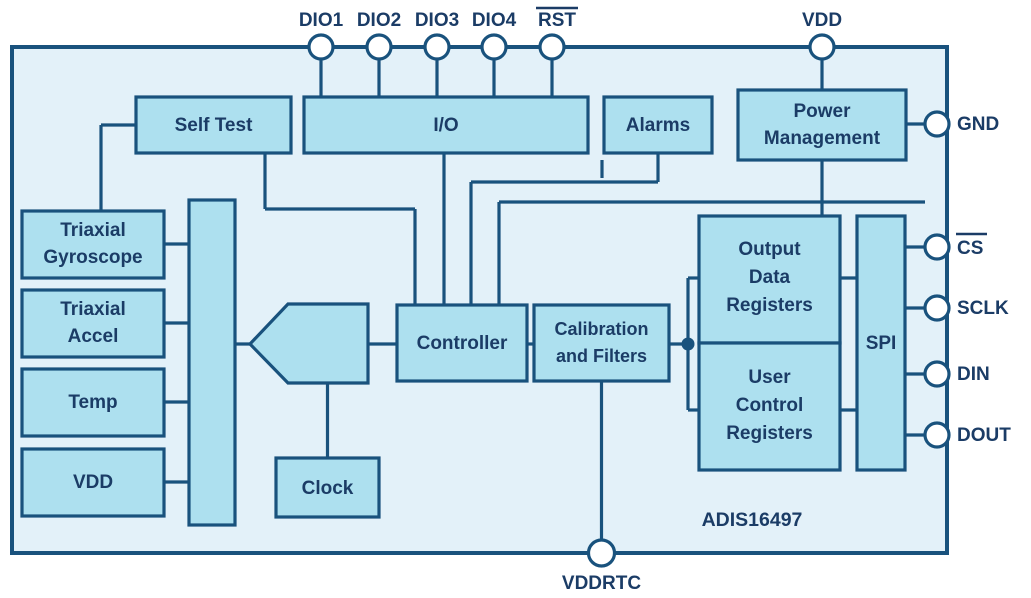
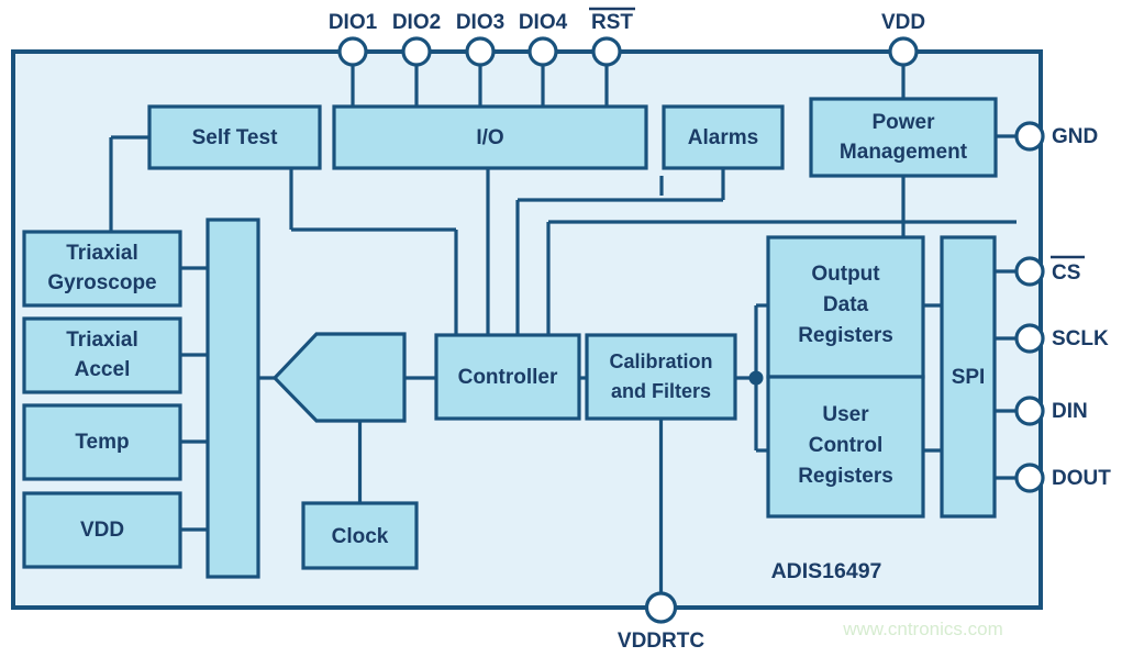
  Self Test
  I/O
  Alarms
  Power
  Management
  Triaxial
  Gyroscope
  Triaxial
  Accel
  Temp
  VDD
  Controller
  Clock
  Calibration
  and Filters
  Output
  Data
  Registers
  User
  Control
  Registers
  SPI
  DIO1
  DIO2
  DIO3
  DIO4
  RST
  VDD
  GND
  CS
  SCLK
  DIN
  DOUT
  VDDRTC
  ADIS16497
+ www.cntronics.com
